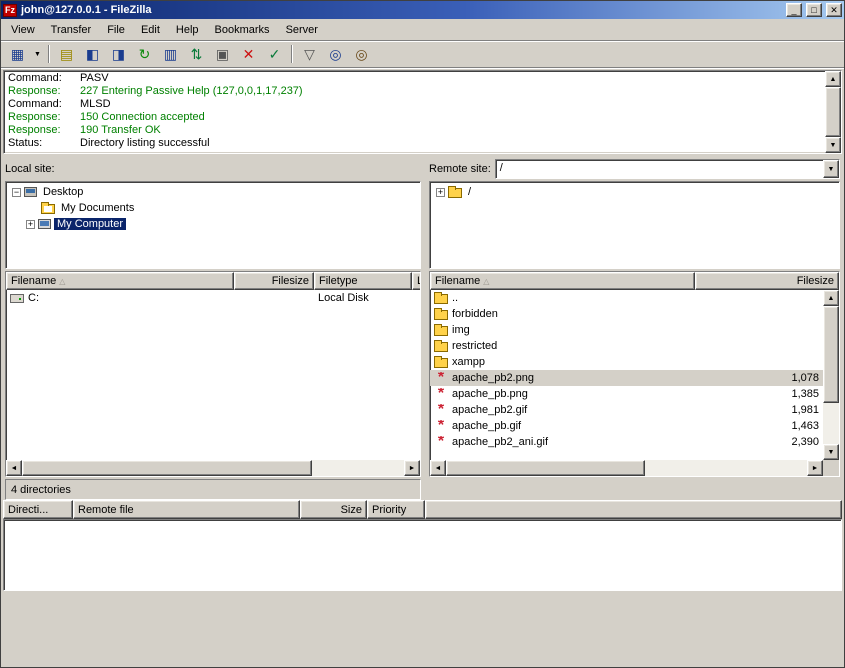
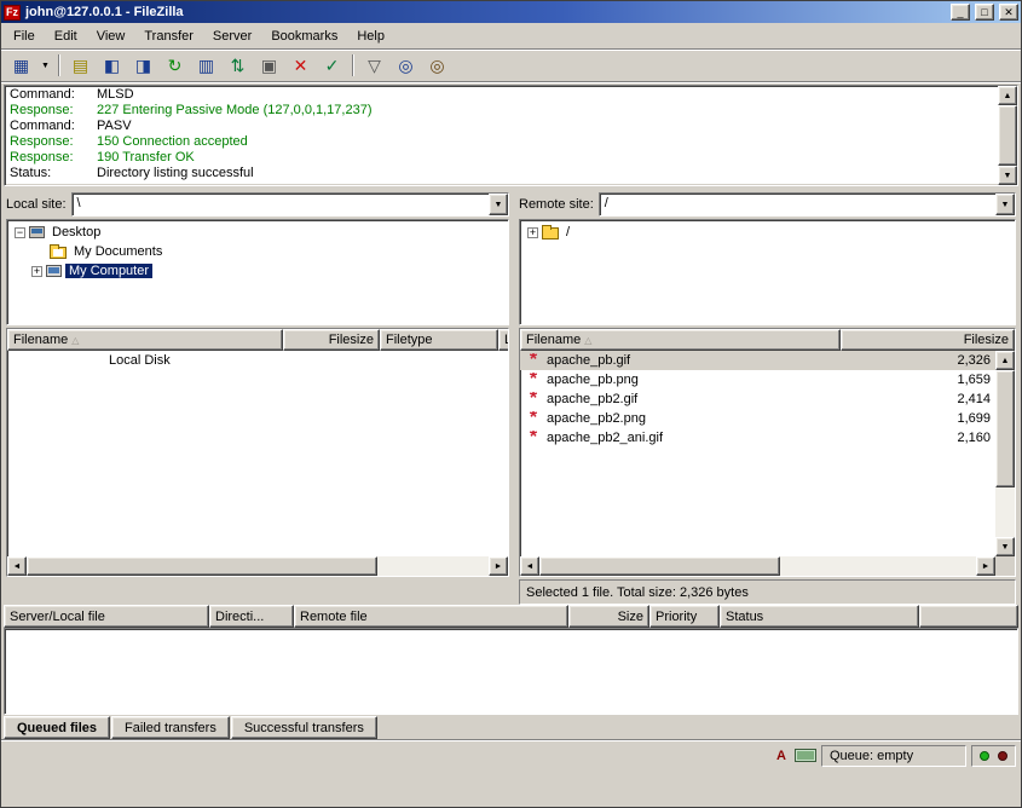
  Fz
  john@127.0.0.1 - FileZilla
  _
  □
  ✕
- View
+ File
- Transfer
+ Edit
- File
+ View
- Edit
+ Transfer
- Help
+ Server
  Bookmarks
- Server
+ Help
  ▦
  ▤
  ◧
  ◨
  ↻
  ▥
  ⇅
  ▣
  ✕
  ✓
  ▽
  ◎
  ◎
  Command:
- PASV
+ MLSD
  Response:
- 227 Entering Passive Help (127,0,0,1,17,237)
+ 227 Entering Passive Mode (127,0,0,1,17,237)
  Command:
- MLSD
+ PASV
  Response:
  150 Connection accepted
  Response:
  190 Transfer OK
  Status:
  Directory listing successful
  Local site:
+ \
  −
  Desktop
  My Documents
  +
  My Computer
  Filename
  △
  Filesize
  Filetype
- C:
  Local Disk
- 4 directories
  Remote site:
  /
  +
  /
  Filename
  △
  Filesize
- ..
- forbidden
- img
- restricted
- xampp
  *
- apache_pb2.png
+ apache_pb.gif
- 1,078
+ 2,326
  *
  apache_pb.png
- 1,385
+ 1,659
  *
  apache_pb2.gif
- 1,981
+ 2,414
  *
- apache_pb.gif
+ apache_pb2.png
- 1,463
+ 1,699
  *
  apache_pb2_ani.gif
- 2,390
+ 2,160
+ Selected 1 file. Total size: 2,326 bytes
+ Server/Local file
  Directi...
  Remote file
  Size
  Priority
+ Status
+ Queued files
+ Failed transfers
+ Successful transfers
+ A
+ Queue: empty
